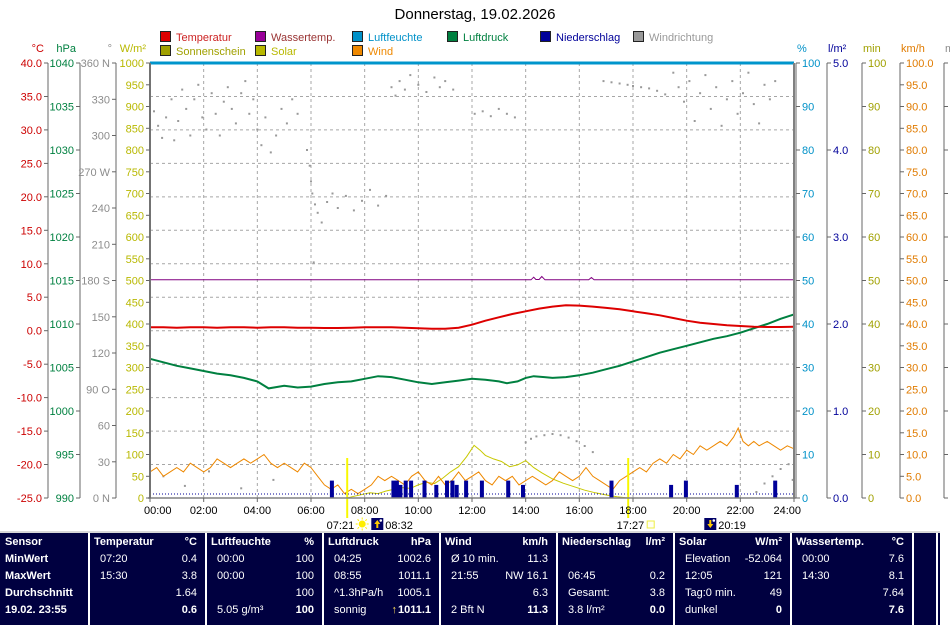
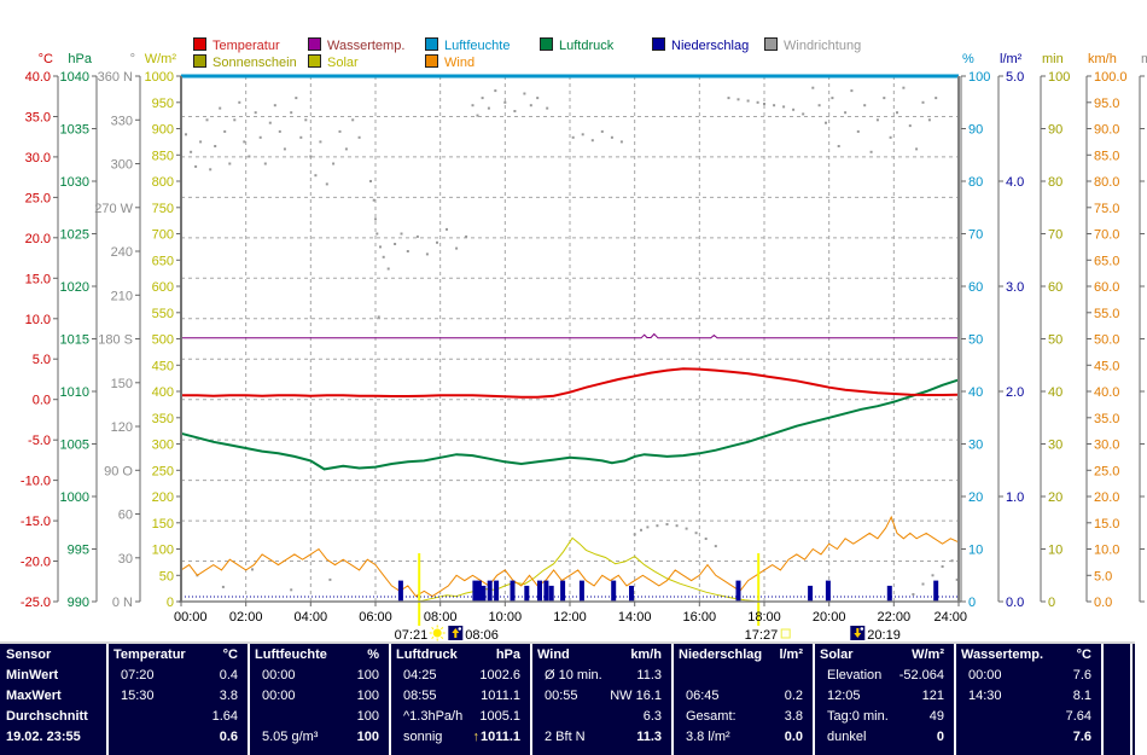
- Donnerstag, 19.02.2026
  Temperatur
  Wassertemp.
  Luftfeuchte
  Luftdruck
  Niederschlag
  Windrichtung
  Sonnenschein
  Solar
  Wind
  40.0
  35.0
  30.0
  25.0
  20.0
  15.0
  10.0
  5.0
  0.0
  -5.0
  -10.0
  -15.0
  -20.0
  -25.0
  °C
  1040
  1035
  1030
  1025
  1020
  1015
  1010
  1005
  1000
  995
  990
  hPa
  360 N
  330
  300
  270 W
  240
  210
  180 S
  150
  120
  90 O
  60
  30
  0 N
  °
  1000
  950
  900
  850
  800
  750
  700
  650
  600
  550
  500
  450
  400
  350
  300
  250
  200
  150
  100
  50
  0
  W/m²
  100
  90
  80
  70
  60
  50
  40
  30
  20
  10
  0
  %
  5.0
  4.0
  3.0
  2.0
  1.0
  0.0
  l/m²
  100
  90
  80
  70
  60
  50
  40
  30
  20
  10
  0
  min
  100.0
  95.0
  90.0
  85.0
  80.0
  75.0
  70.0
  65.0
  60.0
  55.0
  50.0
  45.0
  40.0
  35.0
  30.0
  25.0
  20.0
  15.0
  10.0
  5.0
  0.0
  km/h
  00:00
  02:00
  04:00
  06:00
  08:00
  10:00
  12:00
  14:00
  16:00
  18:00
  20:00
  22:00
  24:00
  07:21
- 08:32
+ 08:06
  17:27
  20:19
  Sensor
  MinWert
  MaxWert
  Durchschnitt
  19.02. 23:55
  Temperatur
  °C
  07:20
  0.4
  15:30
  3.8
  1.64
  0.6
  Luftfeuchte
  %
  00:00
  100
  00:00
  100
  100
  5.05 g/m³
  100
  Luftdruck
  hPa
  04:25
  1002.6
  08:55
  1011.1
  ^1.3hPa/h
  1005.1
  sonnig
  ↑1011.1
  Wind
  km/h
  Ø 10 min.
  11.3
- 21:55
+ 00:55
  NW 16.1
  6.3
  2 Bft N
  11.3
  Niederschlag
  l/m²
  06:45
  0.2
  Gesamt:
  3.8
  3.8 l/m²
  0.0
  Solar
  W/m²
  Elevation
  -52.064
  12:05
  121
  Tag:0 min.
  49
  dunkel
  0
  Wassertemp.
  °C
  00:00
  7.6
  14:30
  8.1
  7.64
  7.6
